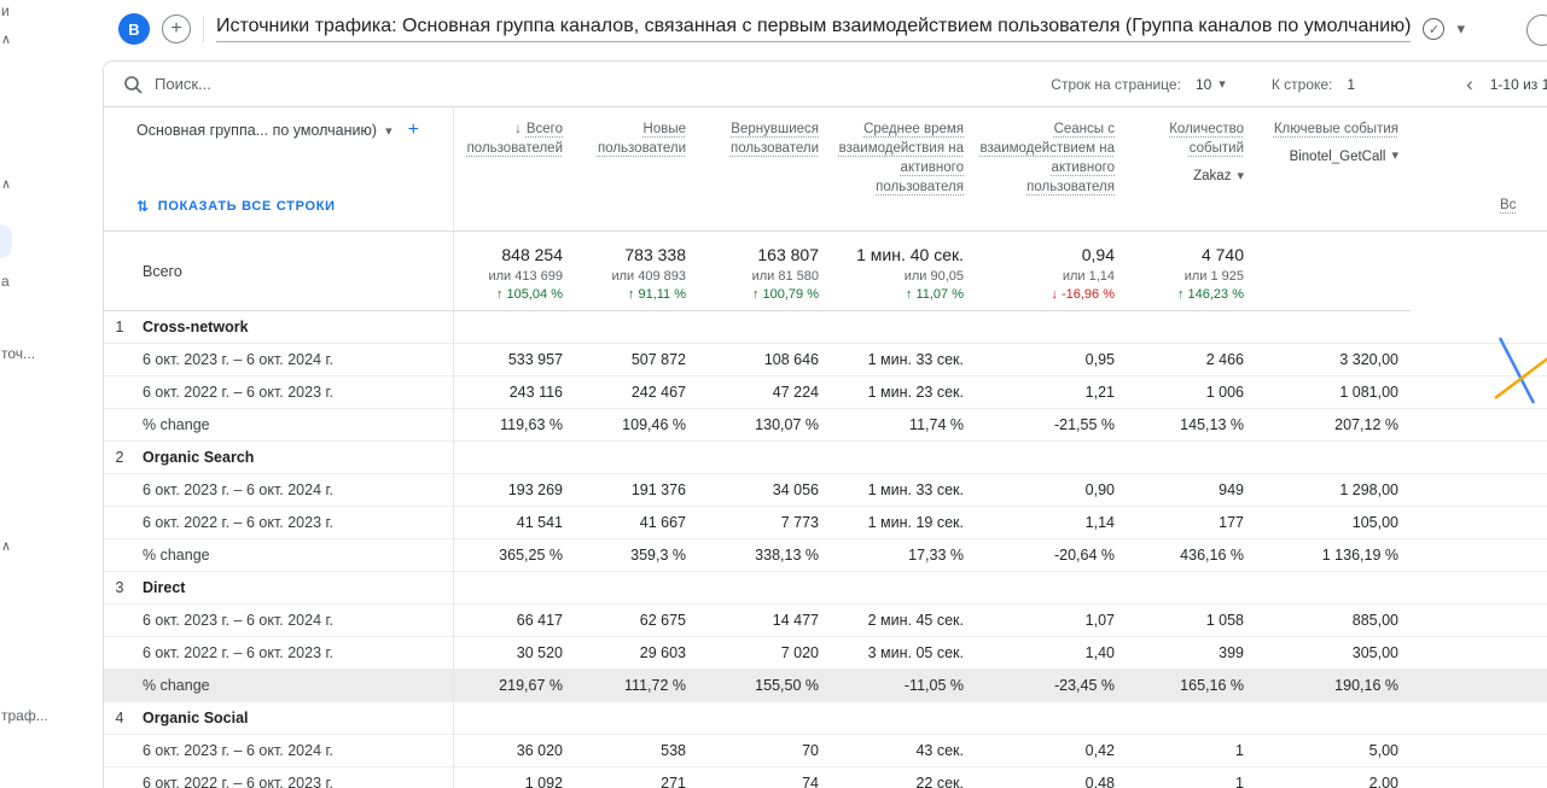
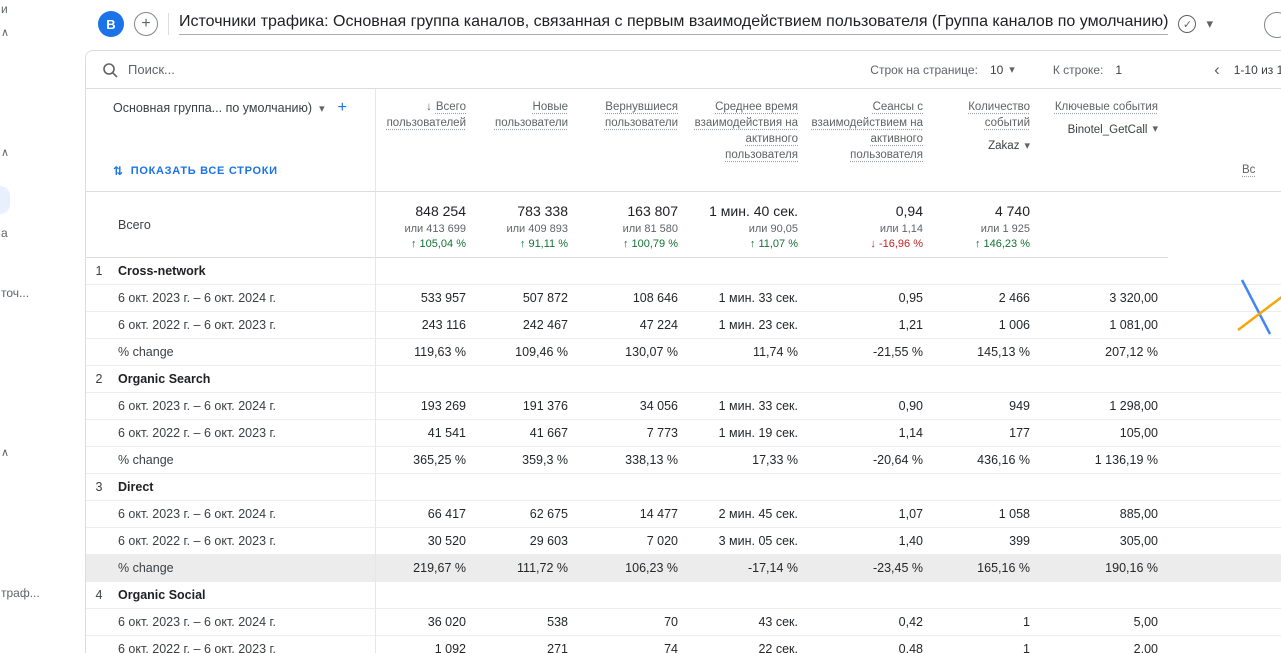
  и
  ∧
  ∧
  а
  точ...
  ∧
  траф...
  B
  +
  Источники трафика: Основная группа каналов, связанная с первым взаимодействием пользователя (Группа каналов по умолчанию)
  ✓
  ▾
  Поиск...
  Строк на странице:
  10
  ▾
  К строке:
  1
  ‹
  1-10 из 1
  Основная группа... по умолчанию)
  ▾
  +
  ⇅
  ПОКАЗАТЬ ВСЕ СТРОКИ
  ↓ Всего пользователей
  Новые пользователи
  Вернувшиеся пользователи
  Среднее время взаимодействия на активного пользователя
  Сеансы с взаимодействием на активного пользователя
  Количество событий
  Zakaz
  ▾
  Ключевые события
  Binotel_GetCall
  ▾
  Вс
  Всего
  848 254
  или 413 699
  ↑ 105,04 %
  783 338
  или 409 893
  ↑ 91,11 %
  163 807
  или 81 580
  ↑ 100,79 %
  1 мин. 40 сек.
  или 90,05
  ↑ 11,07 %
  0,94
  или 1,14
  ↓ -16,96 %
  4 740
  или 1 925
  ↑ 146,23 %
  1
  Cross-network
  6 окт. 2023 г. – 6 окт. 2024 г.
  533 957
  507 872
  108 646
  1 мин. 33 сек.
  0,95
  2 466
  3 320,00
  6 окт. 2022 г. – 6 окт. 2023 г.
  243 116
  242 467
  47 224
  1 мин. 23 сек.
  1,21
  1 006
  1 081,00
  % change
  119,63 %
  109,46 %
  130,07 %
  11,74 %
  -21,55 %
  145,13 %
  207,12 %
  2
  Organic Search
  6 окт. 2023 г. – 6 окт. 2024 г.
  193 269
  191 376
  34 056
  1 мин. 33 сек.
  0,90
  949
  1 298,00
  6 окт. 2022 г. – 6 окт. 2023 г.
  41 541
  41 667
  7 773
  1 мин. 19 сек.
  1,14
  177
  105,00
  % change
  365,25 %
  359,3 %
  338,13 %
  17,33 %
  -20,64 %
  436,16 %
  1 136,19 %
  3
  Direct
  6 окт. 2023 г. – 6 окт. 2024 г.
  66 417
  62 675
  14 477
  2 мин. 45 сек.
  1,07
  1 058
  885,00
  6 окт. 2022 г. – 6 окт. 2023 г.
  30 520
  29 603
  7 020
  3 мин. 05 сек.
  1,40
  399
  305,00
  % change
  219,67 %
  111,72 %
- 155,50 %
+ 106,23 %
- -11,05 %
+ -17,14 %
  -23,45 %
  165,16 %
  190,16 %
  4
  Organic Social
  6 окт. 2023 г. – 6 окт. 2024 г.
  36 020
  538
  70
  43 сек.
  0,42
  1
  5,00
  6 окт. 2022 г. – 6 окт. 2023 г.
  1 092
  271
  74
  22 сек.
  0,48
  1
  2,00
